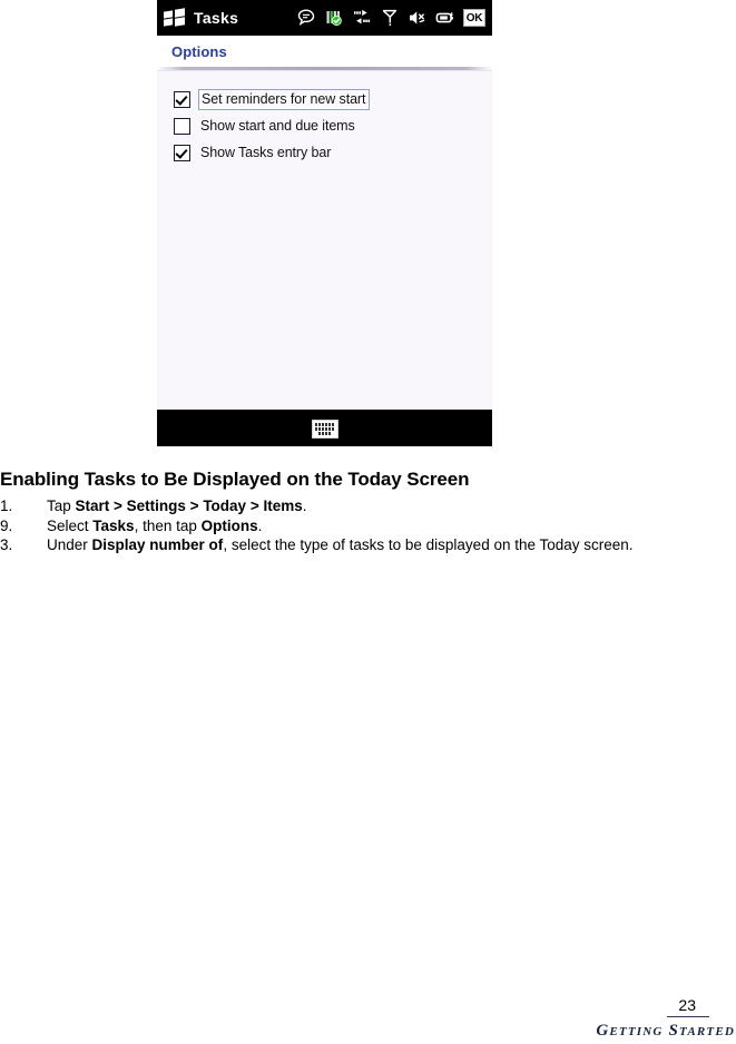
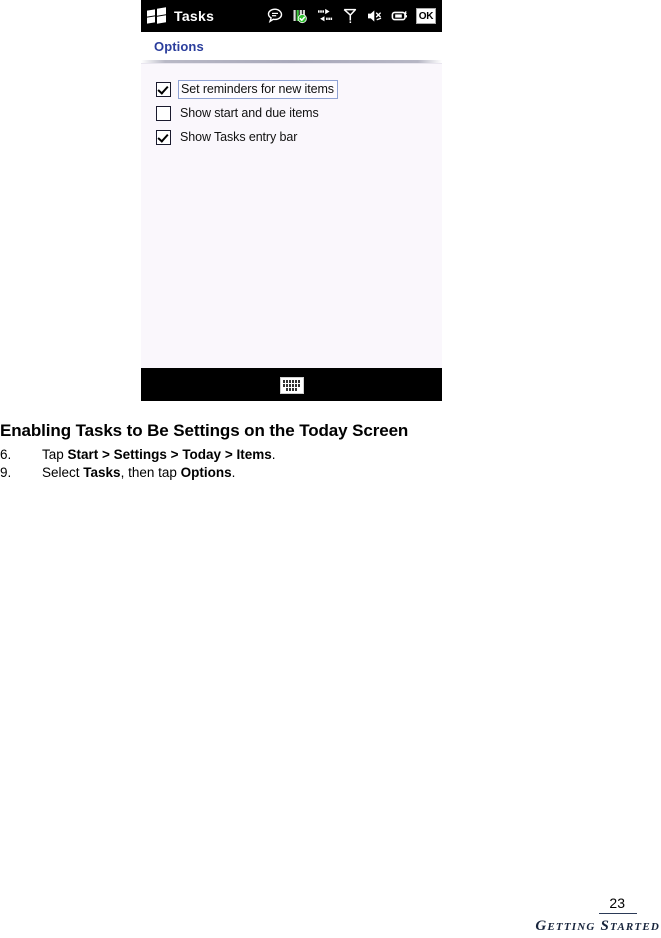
  Tasks
  OK
  Options
- Set reminders for new start
+ Set reminders for new items
  Show start and due items
  Show Tasks entry bar
- Enabling Tasks to Be Displayed on the Today Screen
+ Enabling Tasks to Be Settings on the Today Screen
- 1.
+ 6.
  Tap Start > Settings > Today > Items.
  9.
  Select Tasks, then tap Options.
- 3.
- Under Display number of, select the type of tasks to be displayed on the Today screen.
  23
  Getting Started
